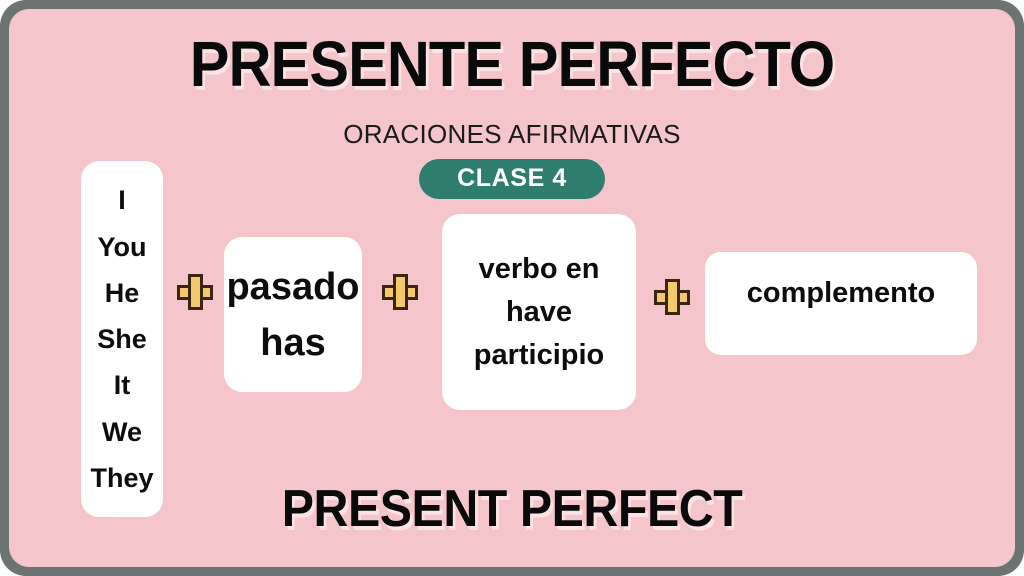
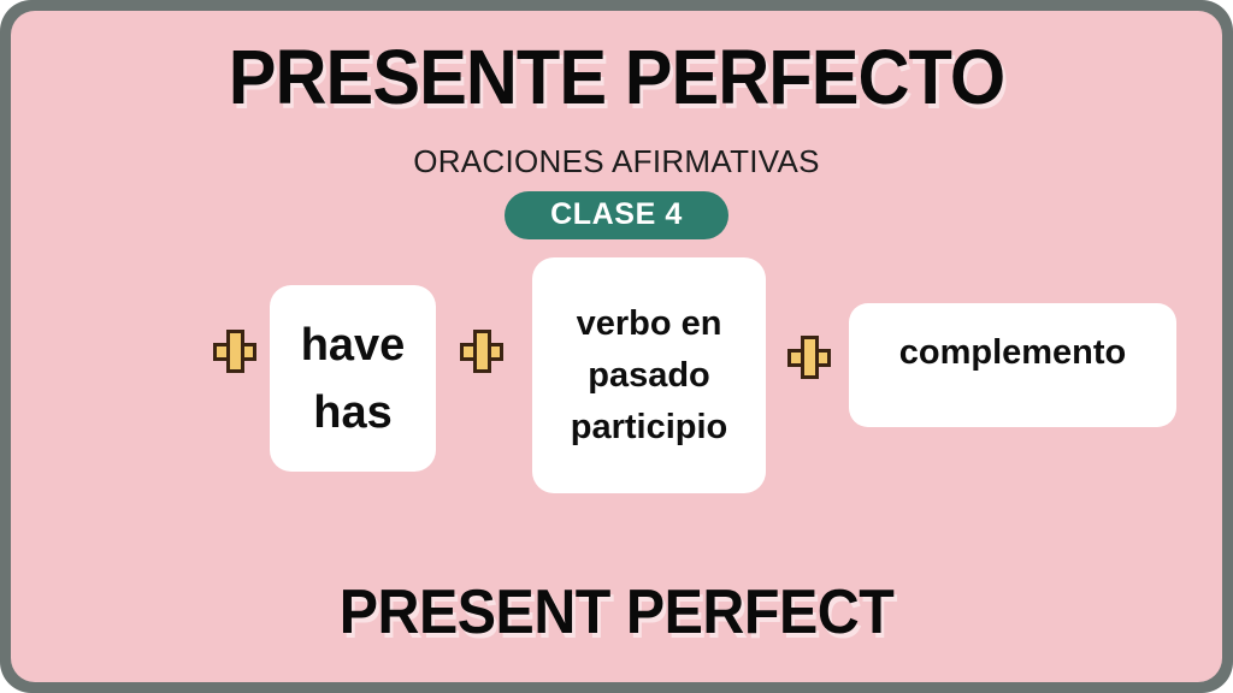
  PRESENTE PERFECTO
  ORACIONES AFIRMATIVAS
  CLASE 4
- I
- You
- He
- She
- It
- We
- They
- pasado
+ have
  has
  verbo en
- have
+ pasado
  participio
  complemento
  PRESENT PERFECT
